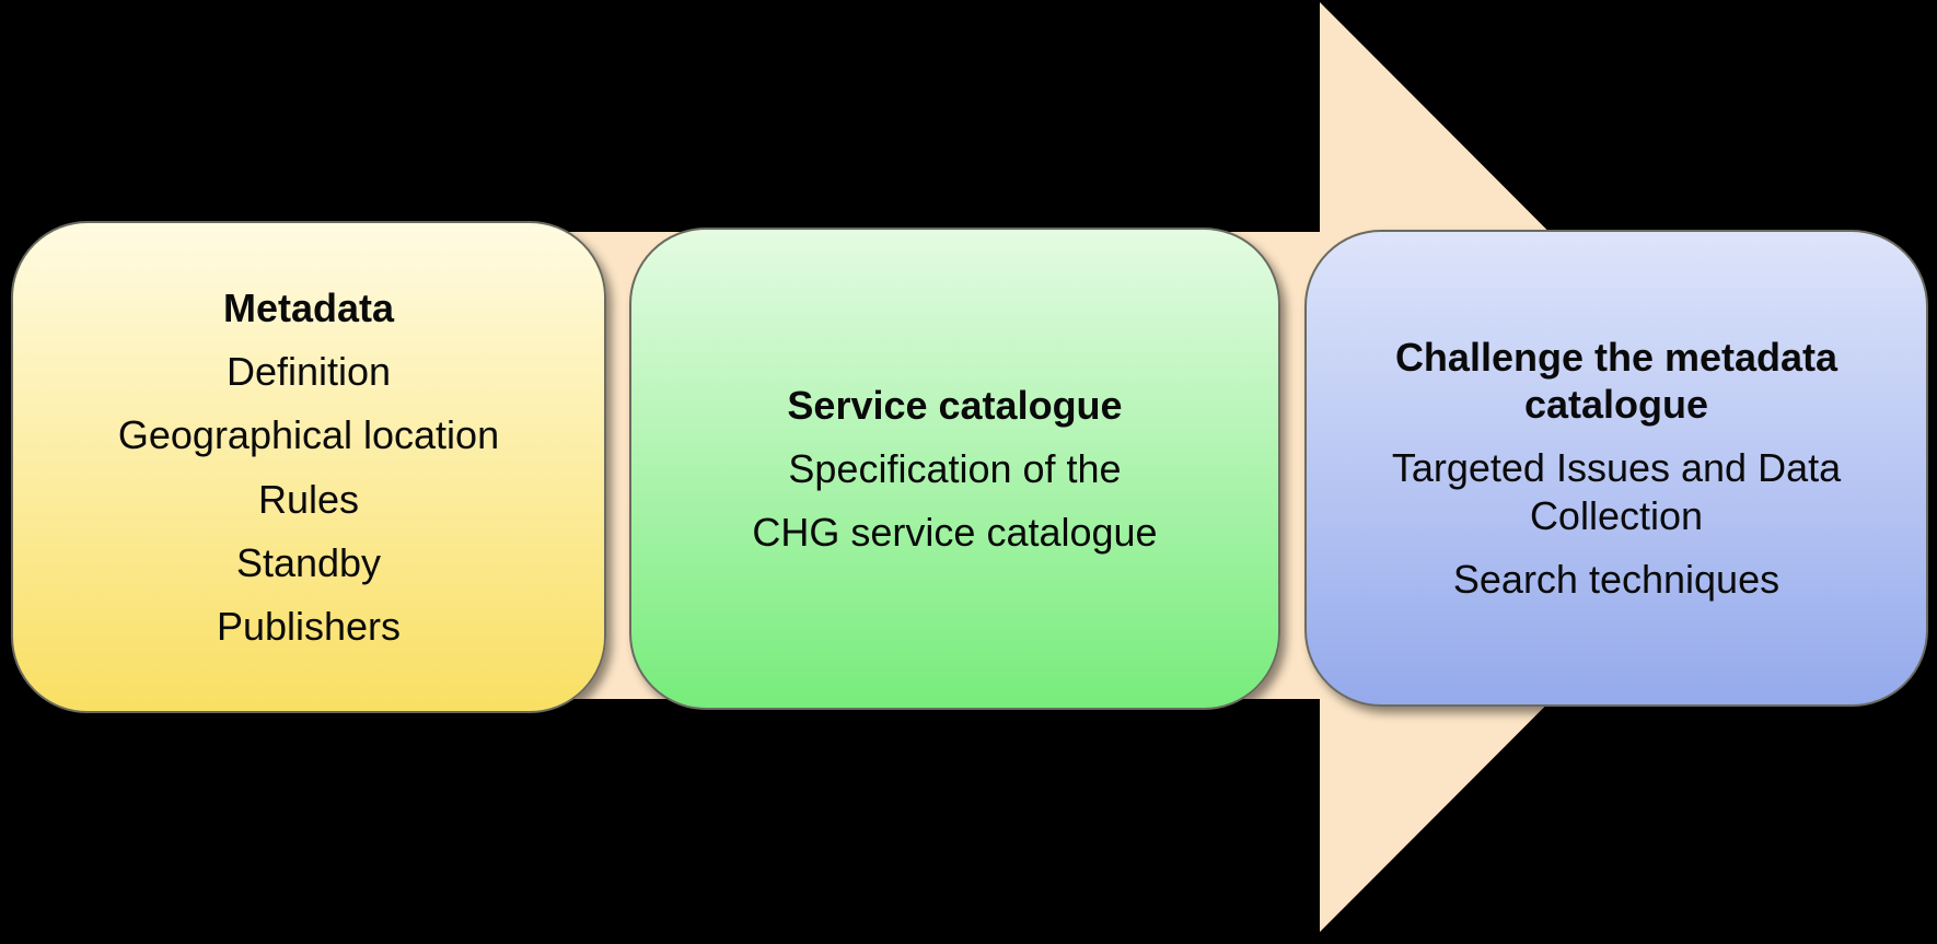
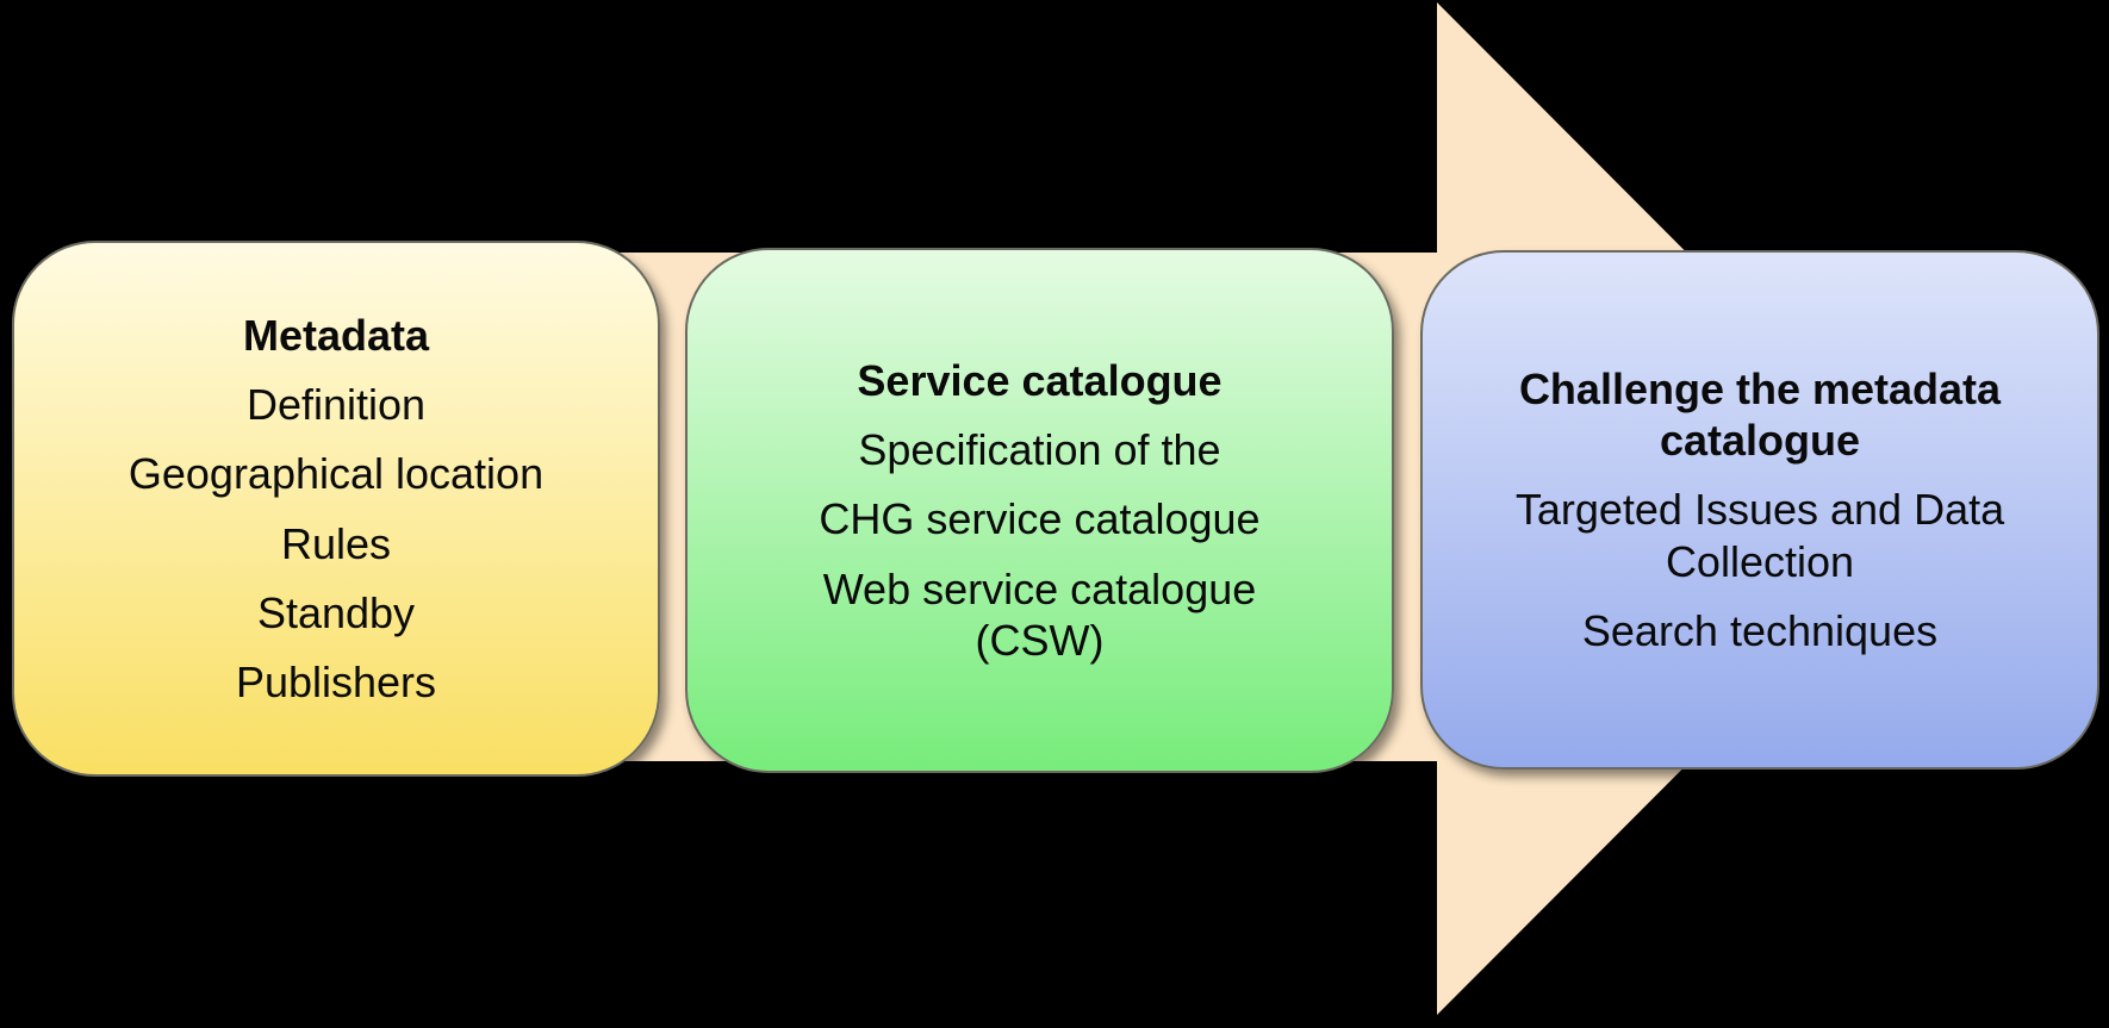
  Metadata
  Definition
  Geographical location
  Rules
  Standby
  Publishers
  Service catalogue
  Specification of the
  CHG service catalogue
+ Web service catalogue
+ (CSW)
  Challenge the metadata
  catalogue
  Targeted Issues and Data
  Collection
  Search techniques
